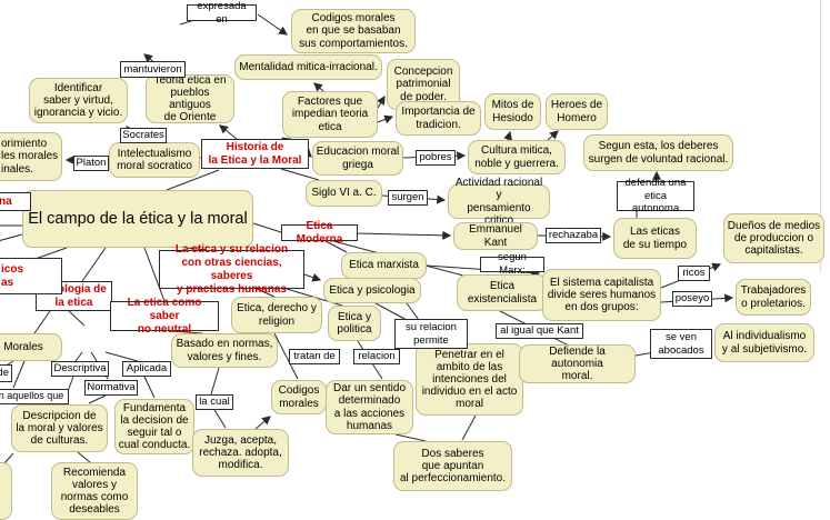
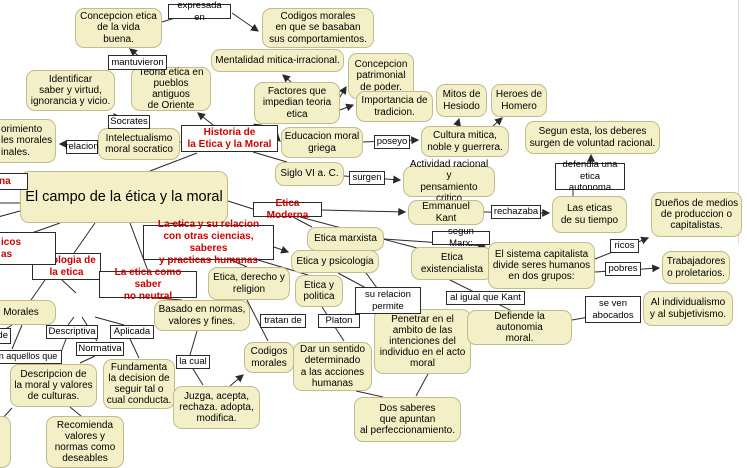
+ Concepcion etica
+ de la vida
+ buena.
  Codigos morales
  en que se basaban
  sus comportamientos.
  Mentalidad mitica-irracional.
  Concepcion
  patrimonial
  de poder.
  Factores que
  impedian teoria
  etica
  Importancia de
  tradicion.
  Mitos de
  Hesiodo
  Heroes de
  Homero
  Identificar
  saber y virtud,
  ignorancia y vicio.
  Teoria etica en
  pueblos antiguos
  de Oriente
  Educacion moral
  griega
  Cultura mitica,
  noble y guerrera.
  Segun esta, los deberes
  surgen de voluntad racional.
  Intelectualismo
  moral socratico
  orimiento
  les morales
  inales.
  Siglo VI a. C.
  Actividad racional y
  pensamiento critico
  El campo de la ética y la moral
  Emmanuel Kant
  Las eticas
  de su tiempo
  Dueños de medios
  de produccion o
  capitalistas.
  Etica marxista
  Etica y psicologia
  Etica
  existencialista
  El sistema capitalista
  divide seres humanos
  en dos grupos:
  Trabajadores
  o proletarios.
  Etica, derecho y
  religion
  Etica y
  politica
  Basado en normas,
  valores y fines.
  Morales
  Descripcion de
  la moral y valores
  de culturas.
  Fundamenta
  la decision de
  seguir tal o
  cual conducta.
  Recomienda
  valores y
  normas como
  deseables
  Juzga, acepta,
  rechaza. adopta,
  modifica.
  Codigos
  morales
  Dar un sentido
  determinado
  a las acciones
  humanas
  Penetrar en el
  ambito de las
  intenciones del
  individuo en el acto
  moral
  Dos saberes
  que apuntan
  al perfeccionamiento.
  Defiende la autonomia
  moral.
  Al individualismo
  y al subjetivismo.
  Historia de
  la Etica y la Moral
  Etica Moderna
  La etica y su relacion
  con otras ciencias, saberes
  y practicas humanas
  la etica
  La etica como saber
  no neutral
  icos
  as
  na
  expresada en
  mantuvieron
  Socrates
- Platon
+ relacion
- pobres
+ poseyo
  surgen
  defendia una
  etica autonoma
  rechazaba
  segun Marx:
  ricos
- poseyo
+ pobres
  al igual que Kant
  su relacion
  permite
  se ven
  abocados
  tratan de
- relacion
+ Platon
  Descriptiva
  Aplicada
  Normativa
  la cual
  n aquellos que
  de
